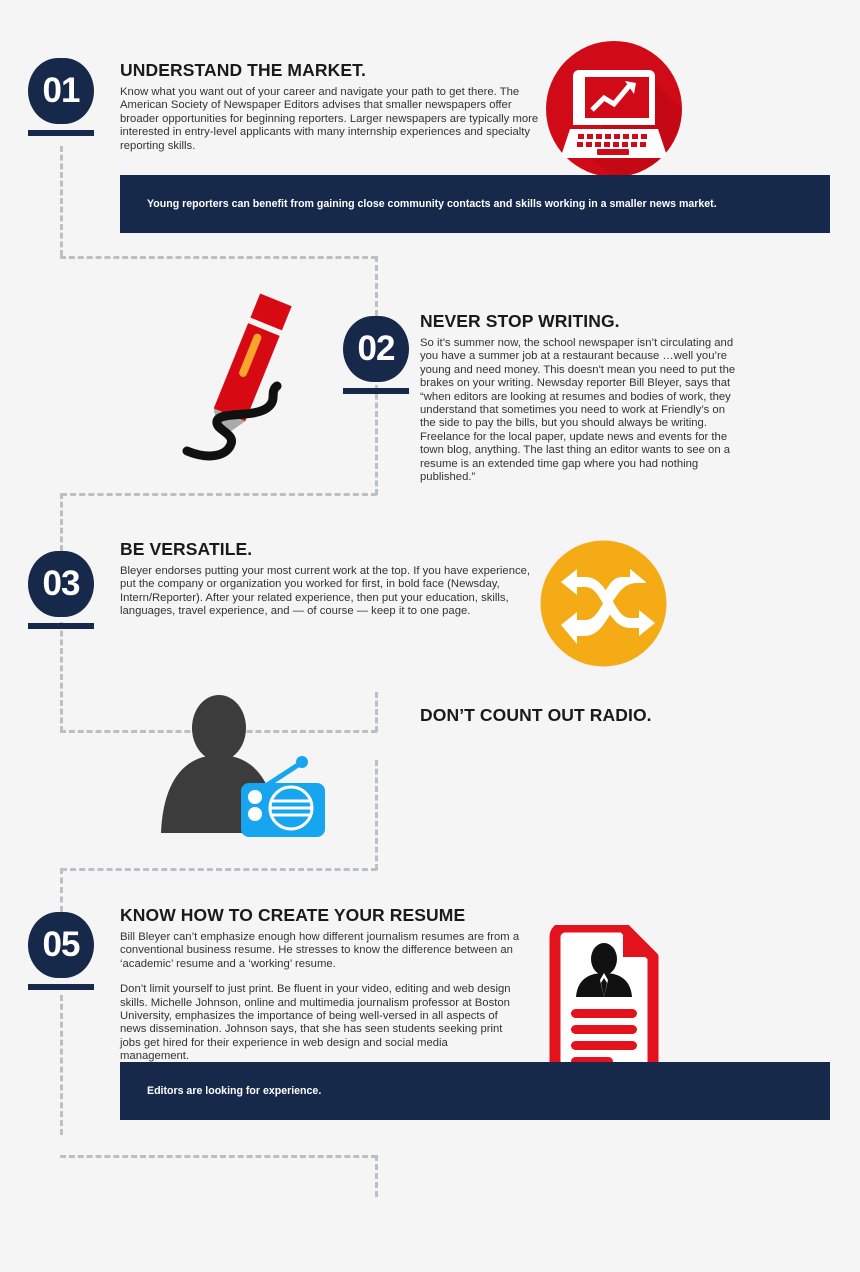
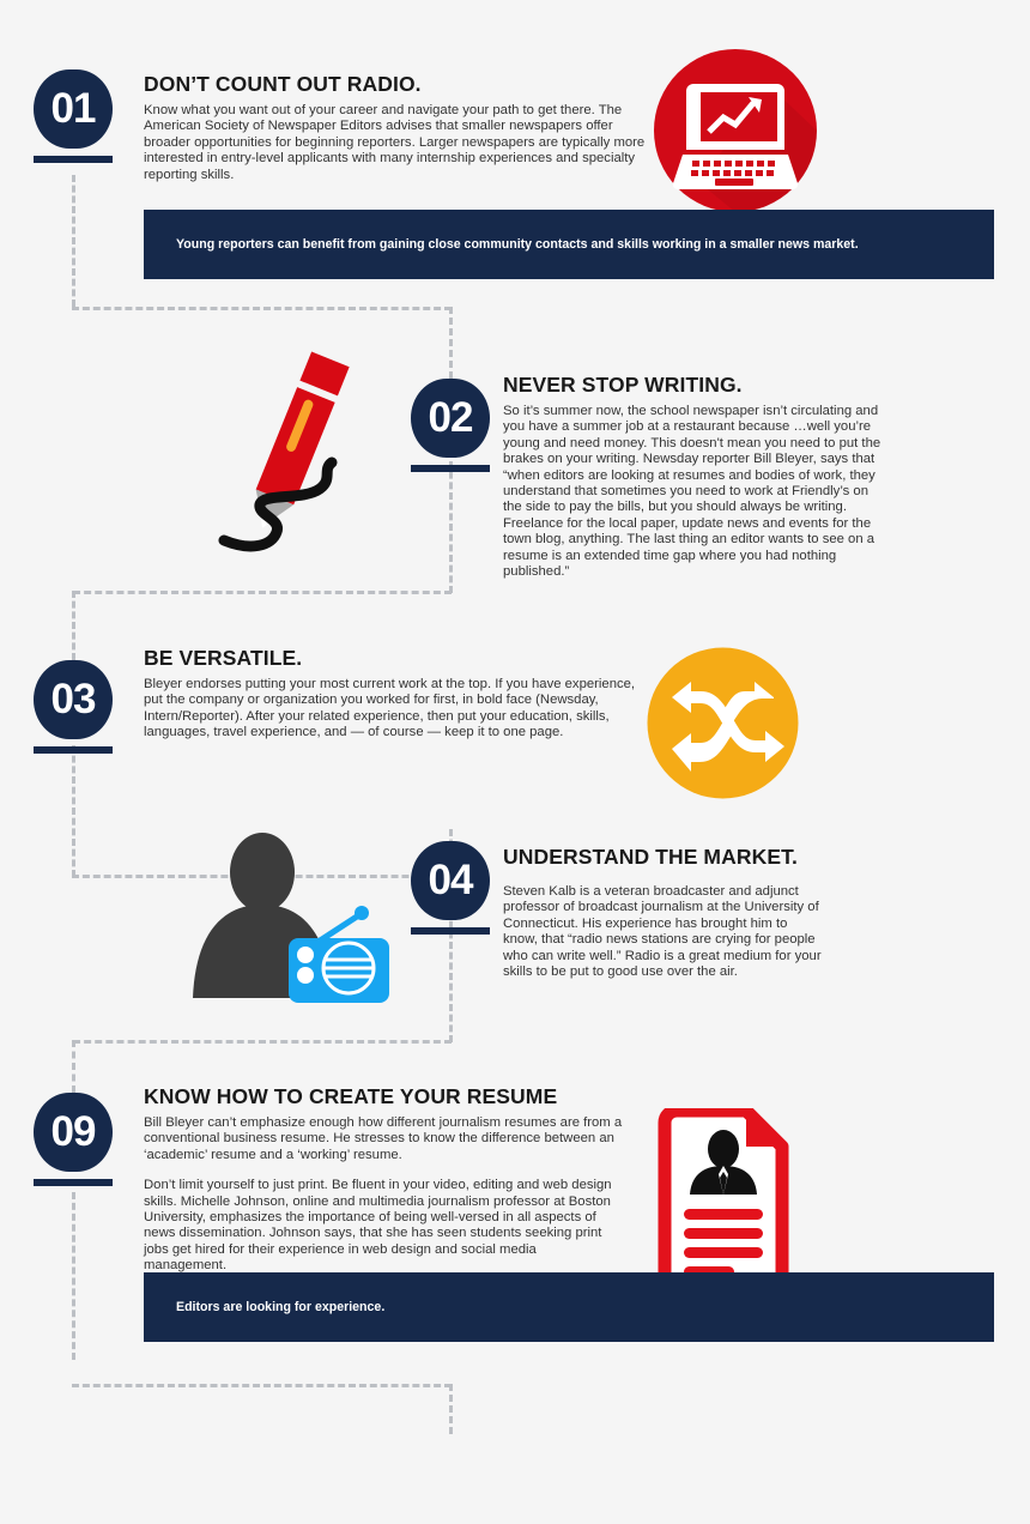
  01
- UNDERSTAND THE MARKET.
+ DON’T COUNT OUT RADIO.
  Know what you want out of your career and navigate your path to get there. The American Society of Newspaper Editors advises that smaller newspapers offer broader opportunities for beginning reporters. Larger newspapers are typically more interested in entry-level applicants with many internship experiences and specialty reporting skills.
  Young reporters can benefit from gaining close community contacts and skills working in a smaller news market.
  02
  NEVER STOP WRITING.
  So it’s summer now, the school newspaper isn’t circulating and you have a summer job at a restaurant because …well you’re young and need money. This doesn't mean you need to put the brakes on your writing. Newsday reporter Bill Bleyer, says that “when editors are looking at resumes and bodies of work, they understand that sometimes you need to work at Friendly’s on the side to pay the bills, but you should always be writing. Freelance for the local paper, update news and events for the town blog, anything. The last thing an editor wants to see on a resume is an extended time gap where you had nothing published.”
  03
  BE VERSATILE.
  Bleyer endorses putting your most current work at the top. If you have experience, put the company or organization you worked for first, in bold face (Newsday, Intern/Reporter). After your related experience, then put your education, skills, languages, travel experience, and — of course — keep it to one page.
+ 04
- DON’T COUNT OUT RADIO.
+ UNDERSTAND THE MARKET.
+ Steven Kalb is a veteran broadcaster and adjunct professor of broadcast journalism at the University of Connecticut. His experience has brought him to know, that “radio news stations are crying for people who can write well.” Radio is a great medium for your skills to be put to good use over the air.
- 05
+ 09
  KNOW HOW TO CREATE YOUR RESUME
  Bill Bleyer can’t emphasize enough how different journalism resumes are from a conventional business resume. He stresses to know the difference between an ‘academic’ resume and a ‘working’ resume.
  Don’t limit yourself to just print. Be fluent in your video, editing and web design skills. Michelle Johnson, online and multimedia journalism professor at Boston University, emphasizes the importance of being well-versed in all aspects of news dissemination. Johnson says, that she has seen students seeking print jobs get hired for their experience in web design and social media management.
  Editors are looking for experience.
